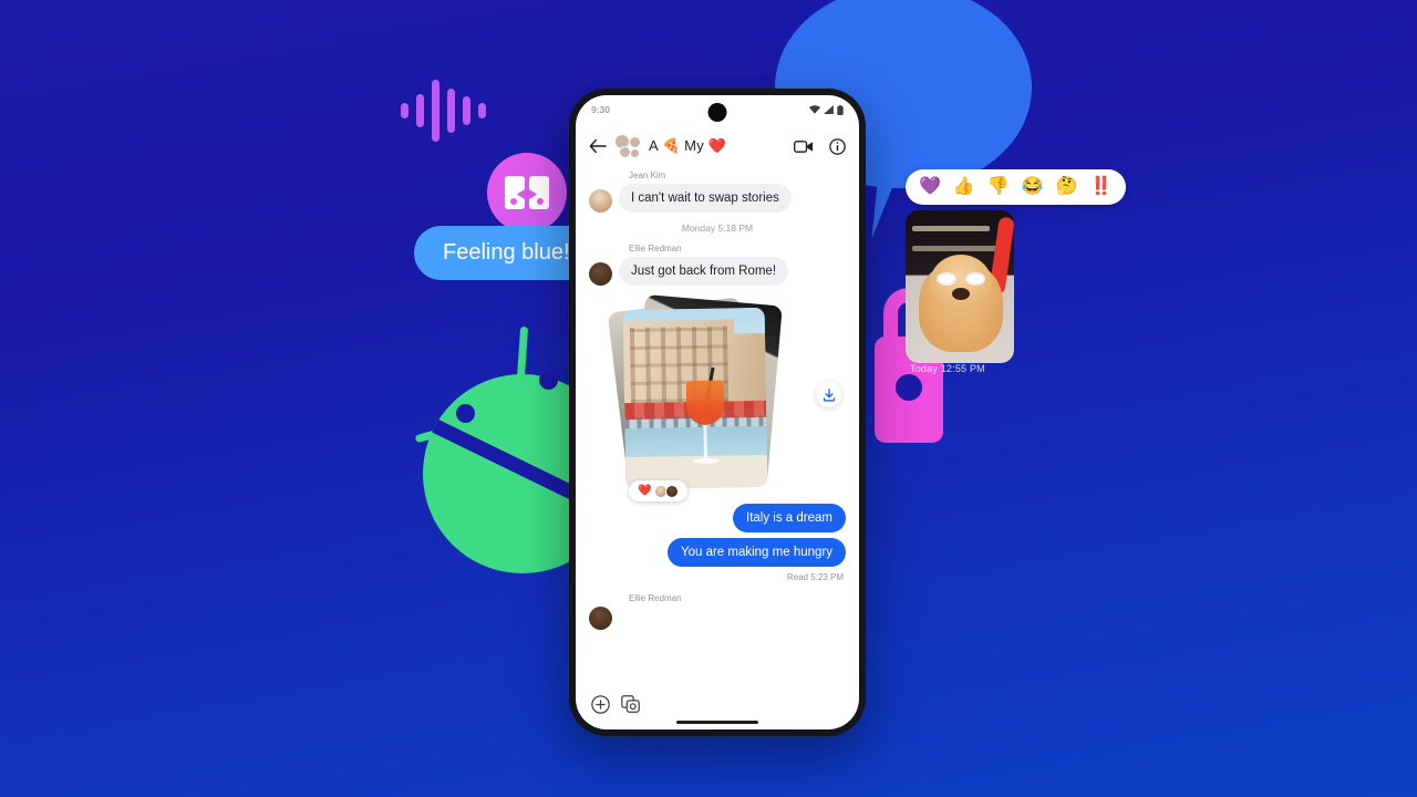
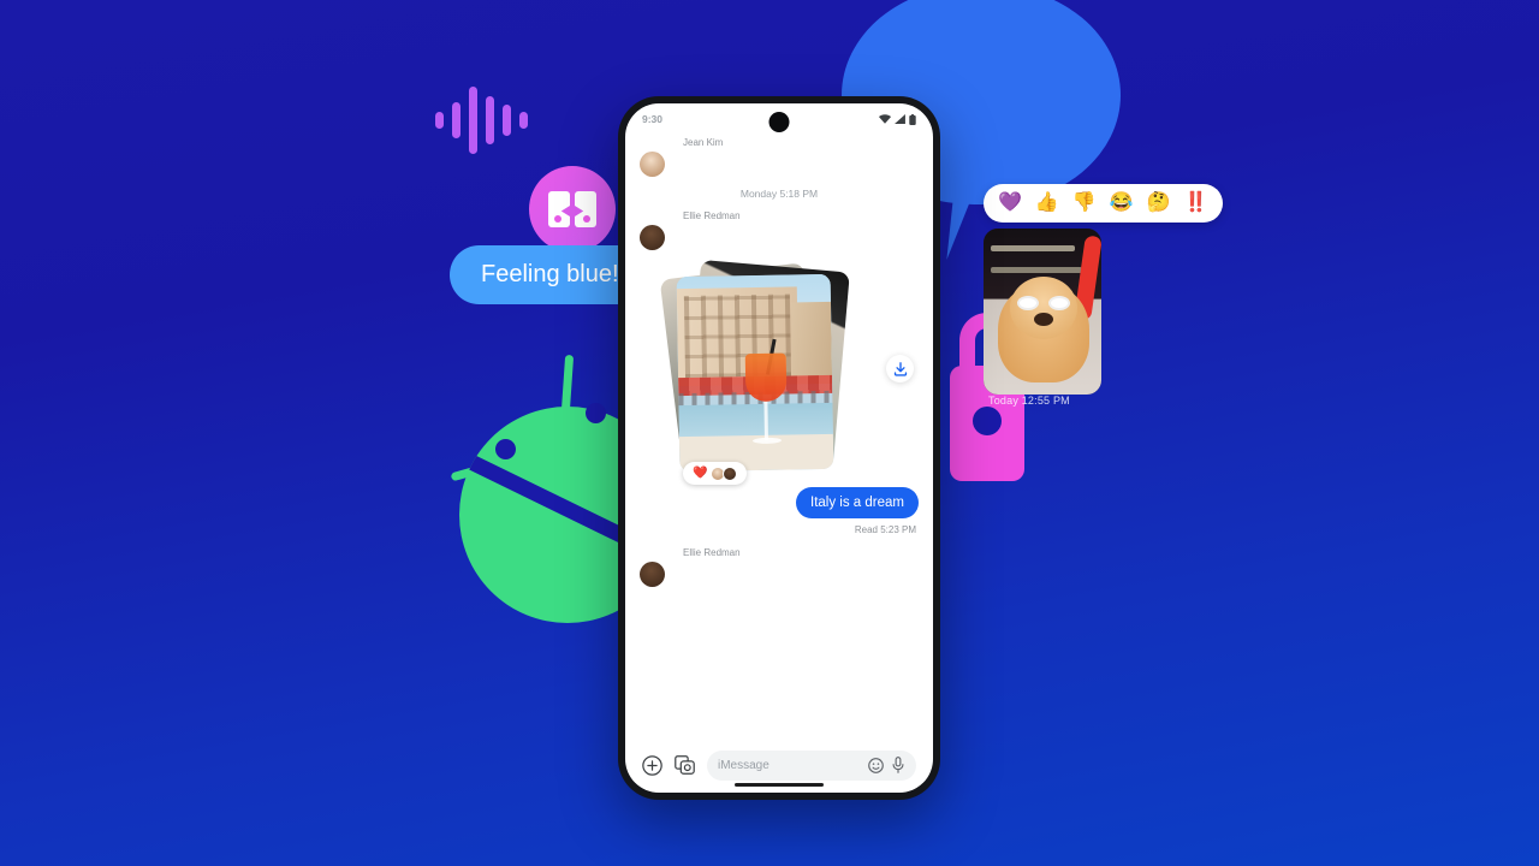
  Feeling blue!
  💜
  👍
  👎
  😂
  🤔
  ‼️
  Today 12:55 PM
  9:30
- A 🍕 My ❤️
  Jean Kim
- I can't wait to swap stories
  Monday 5:18 PM
  Ellie Redman
- Just got back from Rome!
  ❤️
  Italy is a dream
- You are making me hungry
  Read 5:23 PM
  Ellie Redman
+ iMessage
